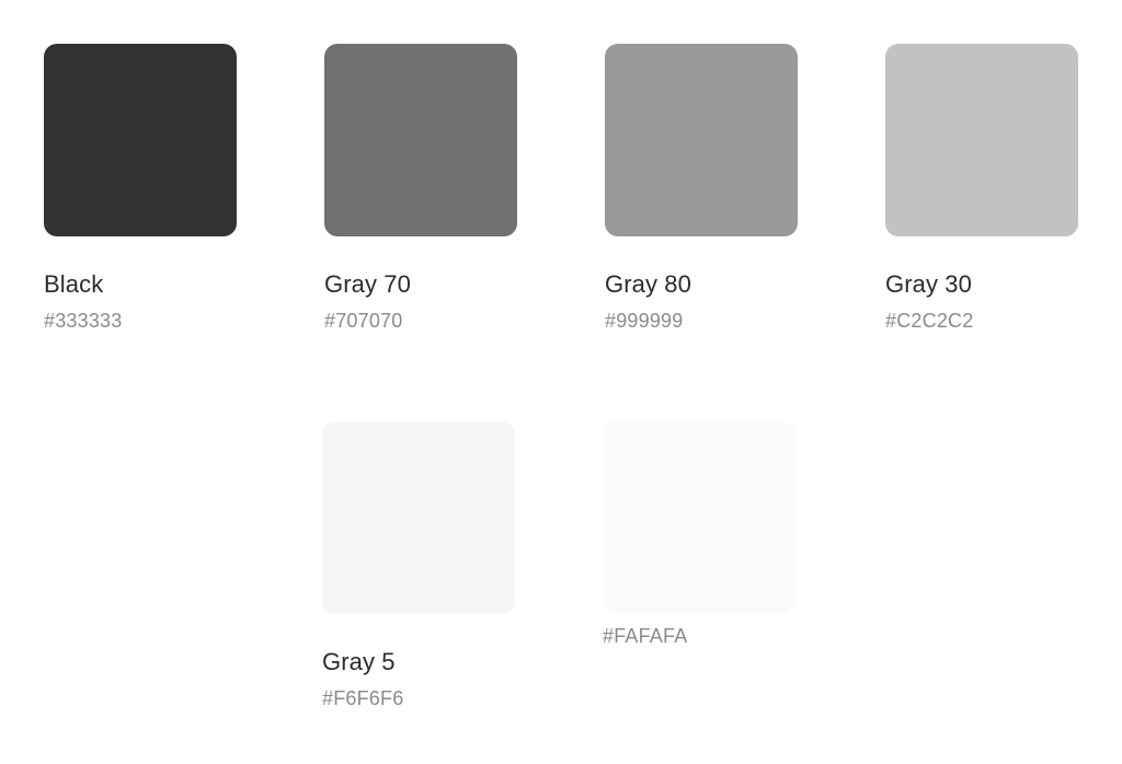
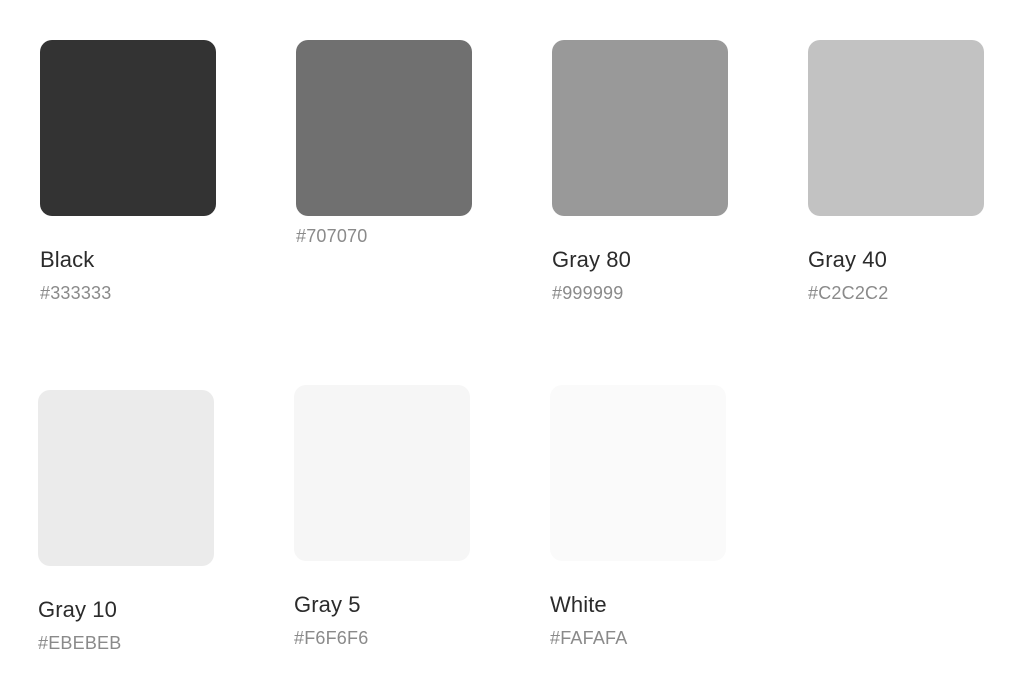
  Black
  #333333
- Gray 70
  #707070
  Gray 80
  #999999
- Gray 30
+ Gray 40
  #C2C2C2
+ Gray 10
+ #EBEBEB
  Gray 5
  #F6F6F6
+ White
  #FAFAFA
